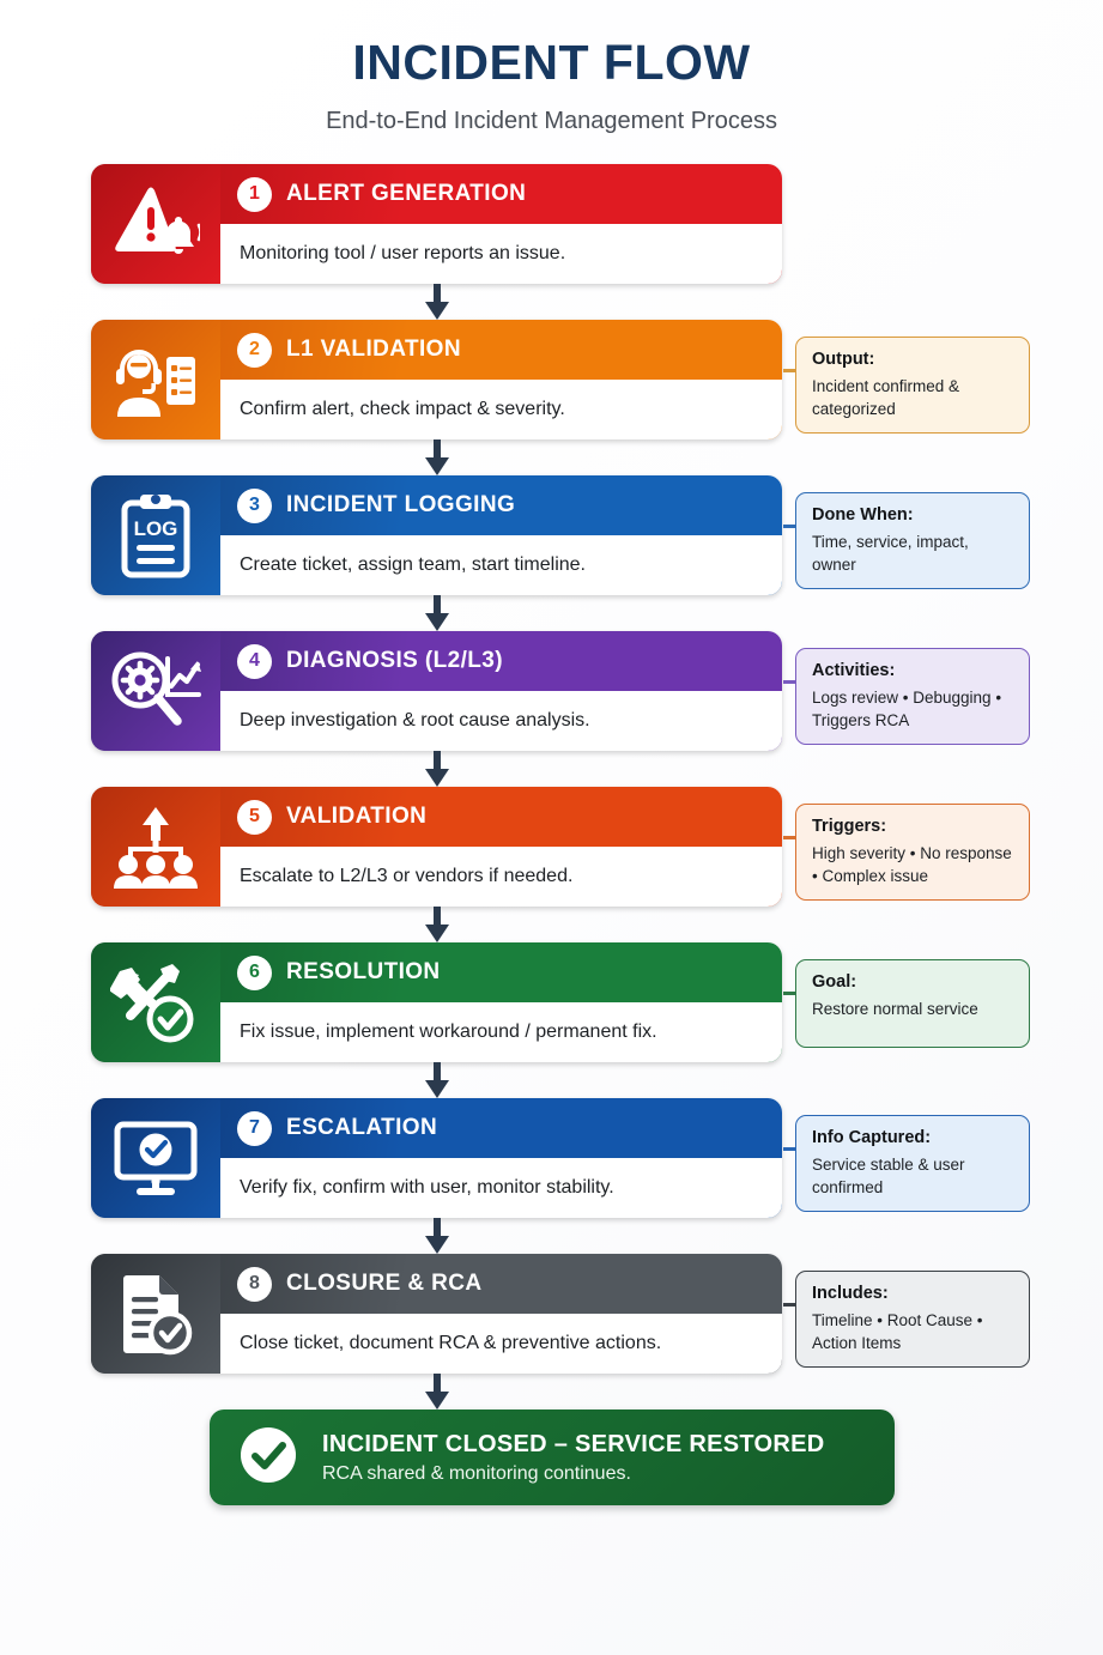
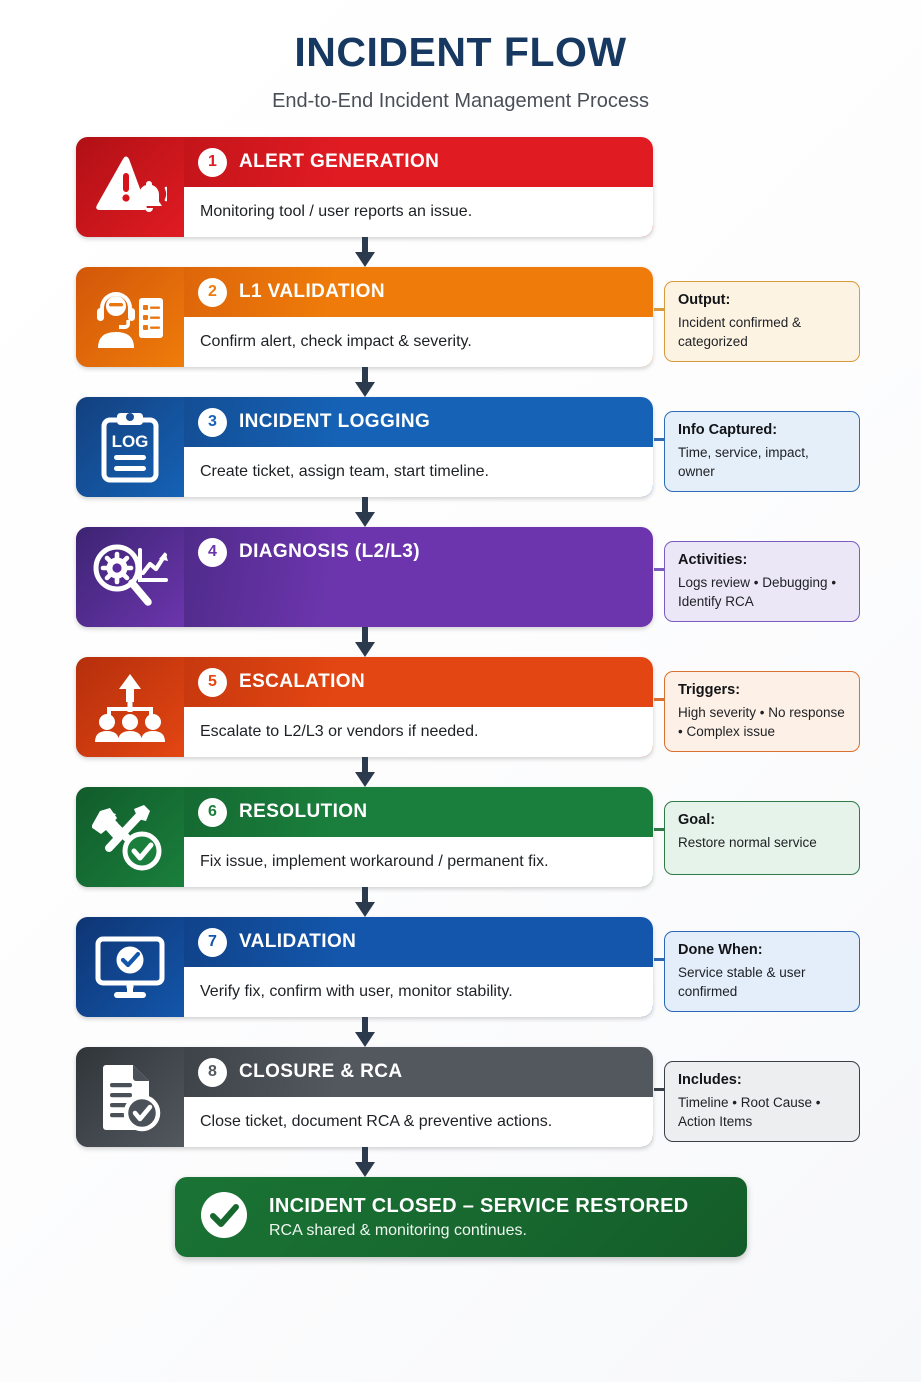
  INCIDENT FLOW
  End-to-End Incident Management Process
  1
  ALERT GENERATION
  Monitoring tool / user reports an issue.
  2
  L1 VALIDATION
  Confirm alert, check impact & severity.
  Output:
  Incident confirmed & categorized
  LOG
  3
  INCIDENT LOGGING
  Create ticket, assign team, start timeline.
- Done When:
+ Info Captured:
  Time, service, impact, owner
  4
  DIAGNOSIS (L2/L3)
- Deep investigation & root cause analysis.
  Activities:
- Logs review • Debugging • Triggers RCA
+ Logs review • Debugging • Identify RCA
  5
- VALIDATION
+ ESCALATION
  Escalate to L2/L3 or vendors if needed.
  Triggers:
  High severity • No response • Complex issue
  6
  RESOLUTION
  Fix issue, implement workaround / permanent fix.
  Goal:
  Restore normal service
  7
- ESCALATION
+ VALIDATION
  Verify fix, confirm with user, monitor stability.
- Info Captured:
+ Done When:
  Service stable & user confirmed
  8
  CLOSURE & RCA
  Close ticket, document RCA & preventive actions.
  Includes:
  Timeline • Root Cause • Action Items
  INCIDENT CLOSED – SERVICE RESTORED
  RCA shared & monitoring continues.
